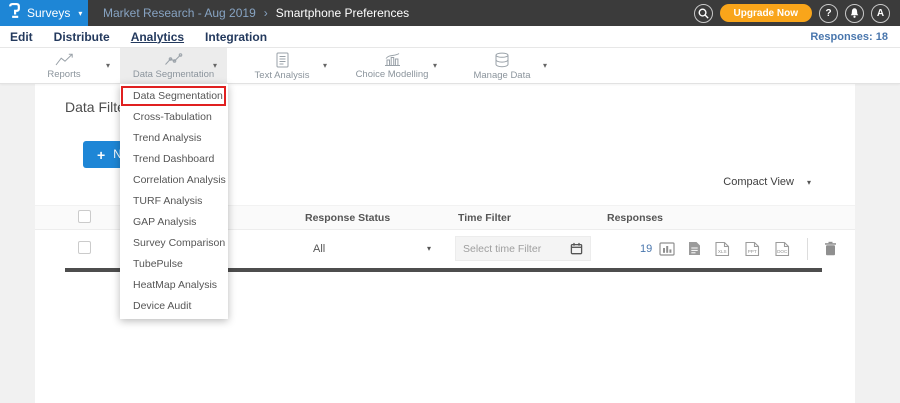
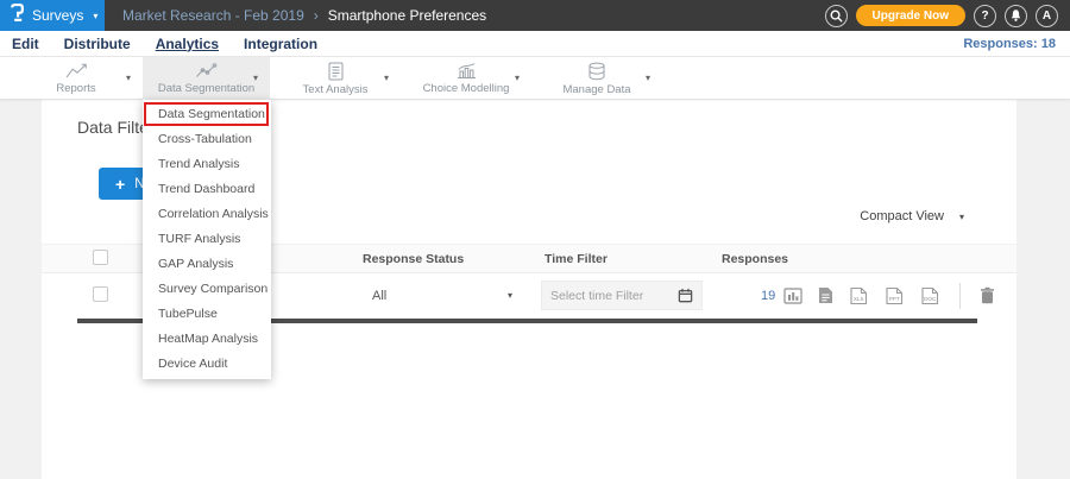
  Surveys
  ▾
- Market Research - Aug 2019
+ Market Research - Feb 2019
  ›
  Smartphone Preferences
  Upgrade Now
  ?
  A
  Edit
  Distribute
  Analytics
  Integration
  Responses: 18
  Reports
  ▾
  Data Segmentation
  ▾
  Text Analysis
  ▾
  Choice Modelling
  ▾
  Manage Data
  ▾
  Data Filt
  +
  Compact View
  ▾
  Response Status
  Time Filter
  Responses
  All
  ▾
  Select time Filter
  19
  Data Segmentation
  Cross-Tabulation
  Trend Analysis
  Trend Dashboard
  Correlation Analysis
  TURF Analysis
  GAP Analysis
  Survey Comparison
  TubePulse
  HeatMap Analysis
  Device Audit
